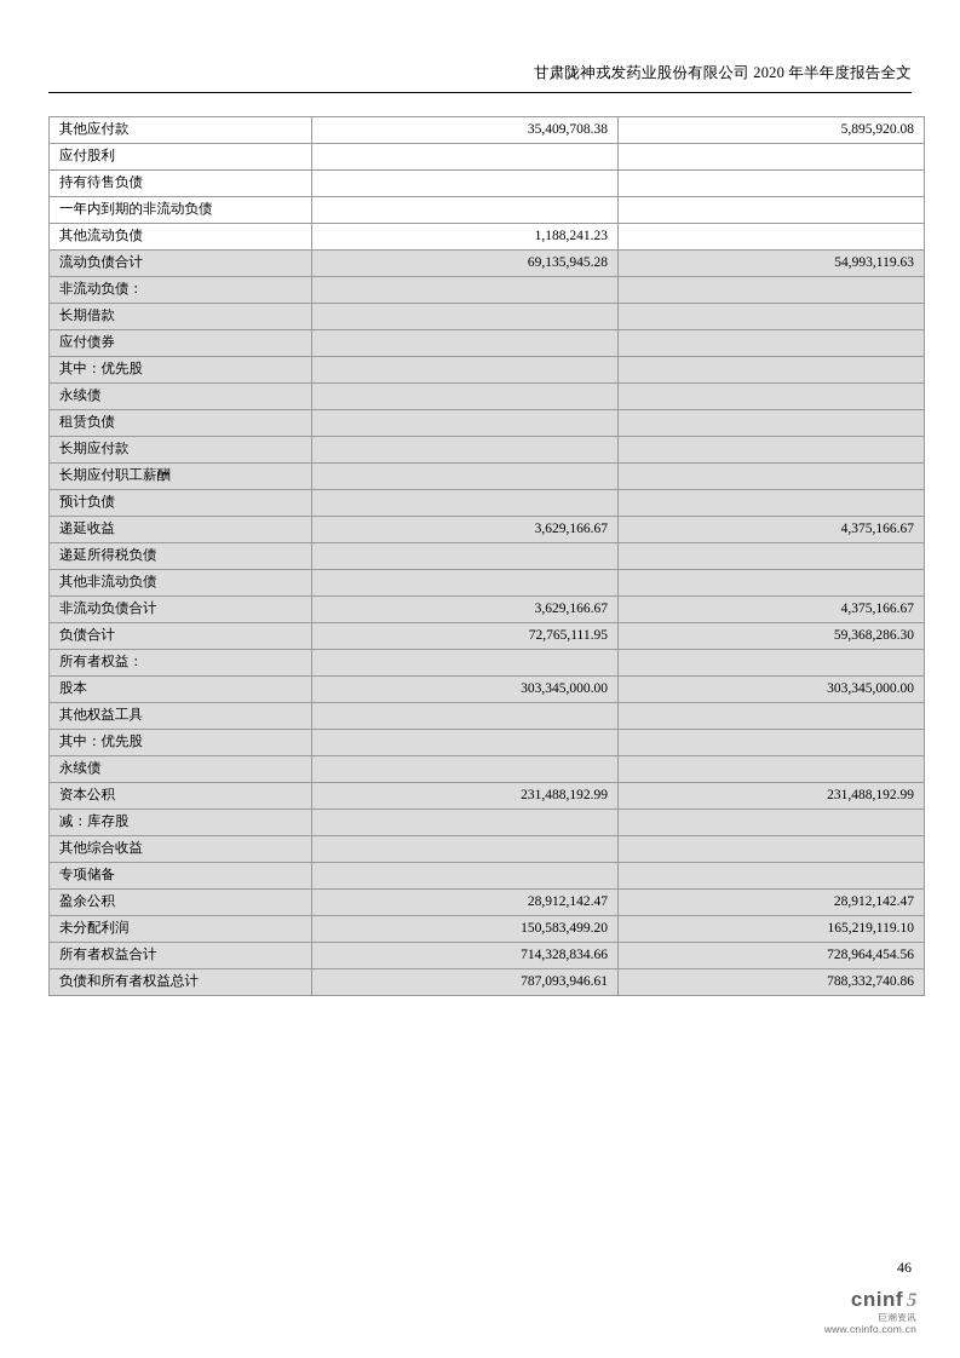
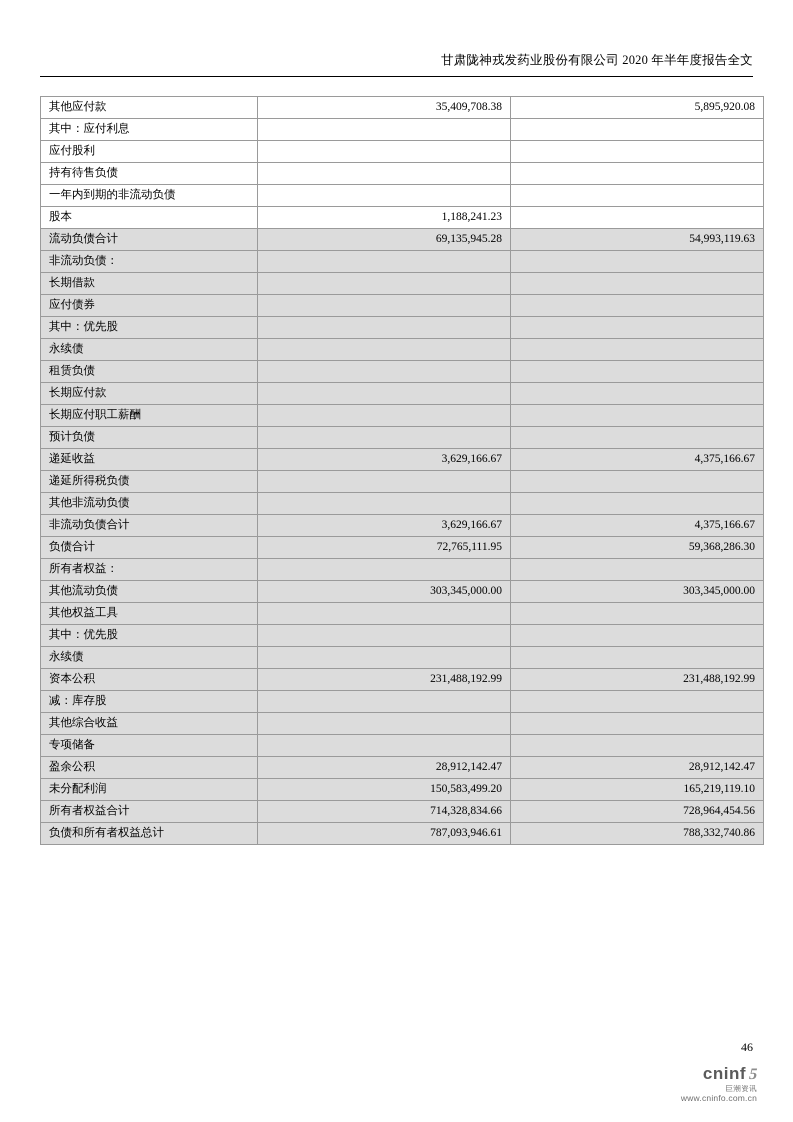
  甘肃陇神戎发药业股份有限公司 2020 年半年度报告全文
  其他应付款	35,409,708.38	5,895,920.08
+ 其中：应付利息
  应付股利
  持有待售负债
  一年内到期的非流动负债
- 其他流动负债	1,188,241.23
+ 股本	1,188,241.23
  流动负债合计	69,135,945.28	54,993,119.63
  非流动负债：
  长期借款
  应付债券
  其中：优先股
  永续债
  租赁负债
  长期应付款
  长期应付职工薪酬
  预计负债
  递延收益	3,629,166.67	4,375,166.67
  递延所得税负债
  其他非流动负债
  非流动负债合计	3,629,166.67	4,375,166.67
  负债合计	72,765,111.95	59,368,286.30
  所有者权益：
- 股本	303,345,000.00	303,345,000.00
+ 其他流动负债	303,345,000.00	303,345,000.00
  其他权益工具
  其中：优先股
  永续债
  资本公积	231,488,192.99	231,488,192.99
  减：库存股
  其他综合收益
  专项储备
  盈余公积	28,912,142.47	28,912,142.47
  未分配利润	150,583,499.20	165,219,119.10
  所有者权益合计	714,328,834.66	728,964,454.56
  负债和所有者权益总计	787,093,946.61	788,332,740.86
  46
  巨潮资讯
  www.cninfo.com.cn
